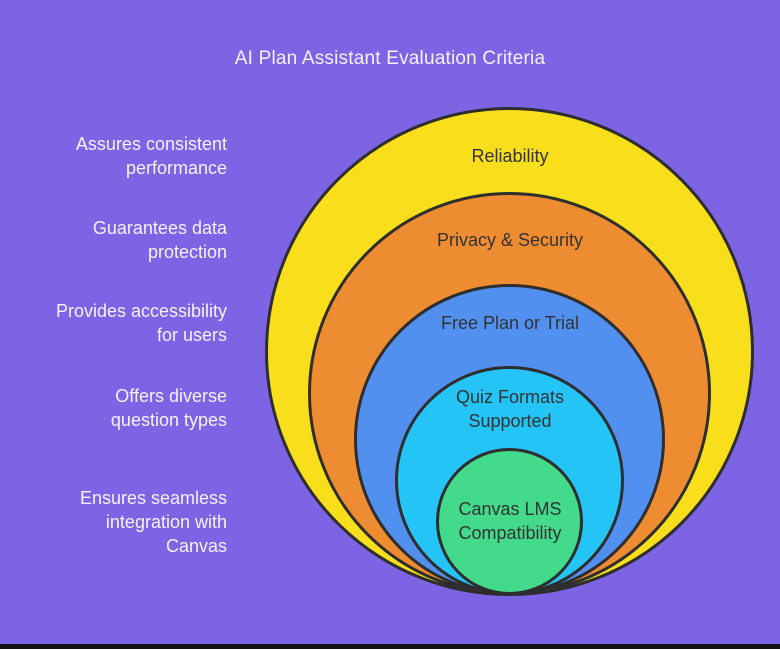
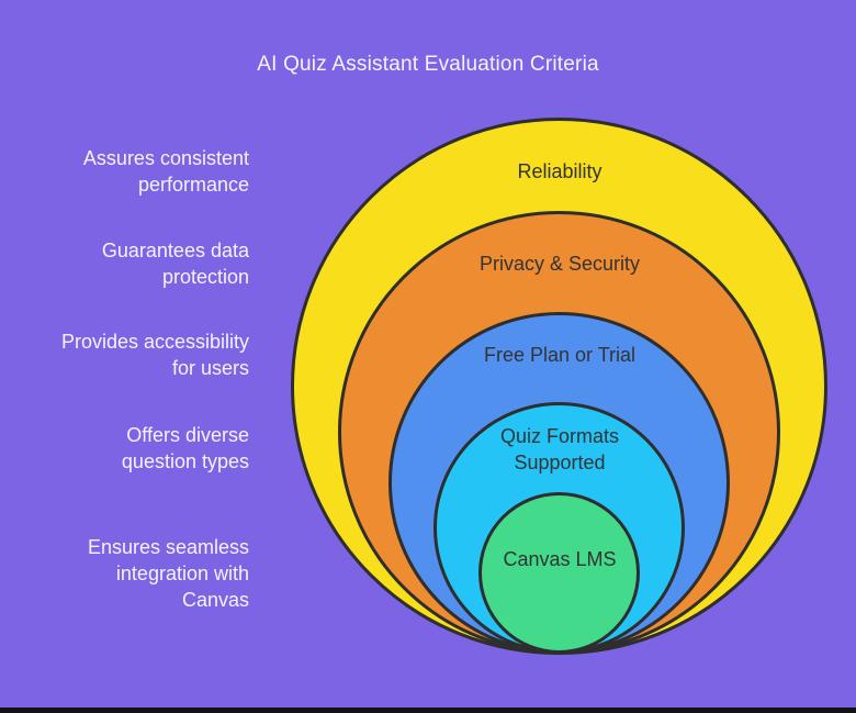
- AI Plan Assistant Evaluation Criteria
+ AI Quiz Assistant Evaluation Criteria
  Assures consistent
  performance
  Guarantees data
  protection
  Provides accessibility
  for users
  Offers diverse
  question types
  Ensures seamless
  integration with
  Canvas
  Reliability
  Privacy & Security
  Free Plan or Trial
  Quiz Formats
  Supported
  Canvas LMS
- Compatibility
